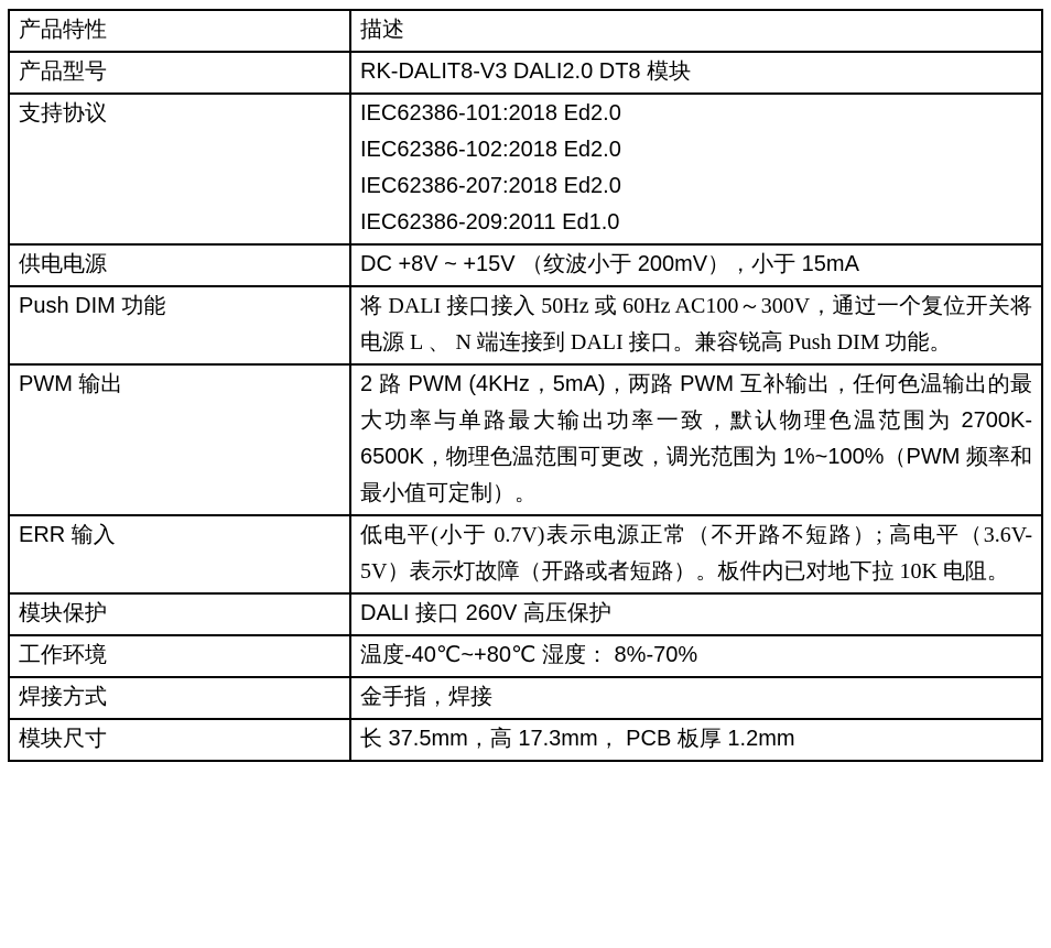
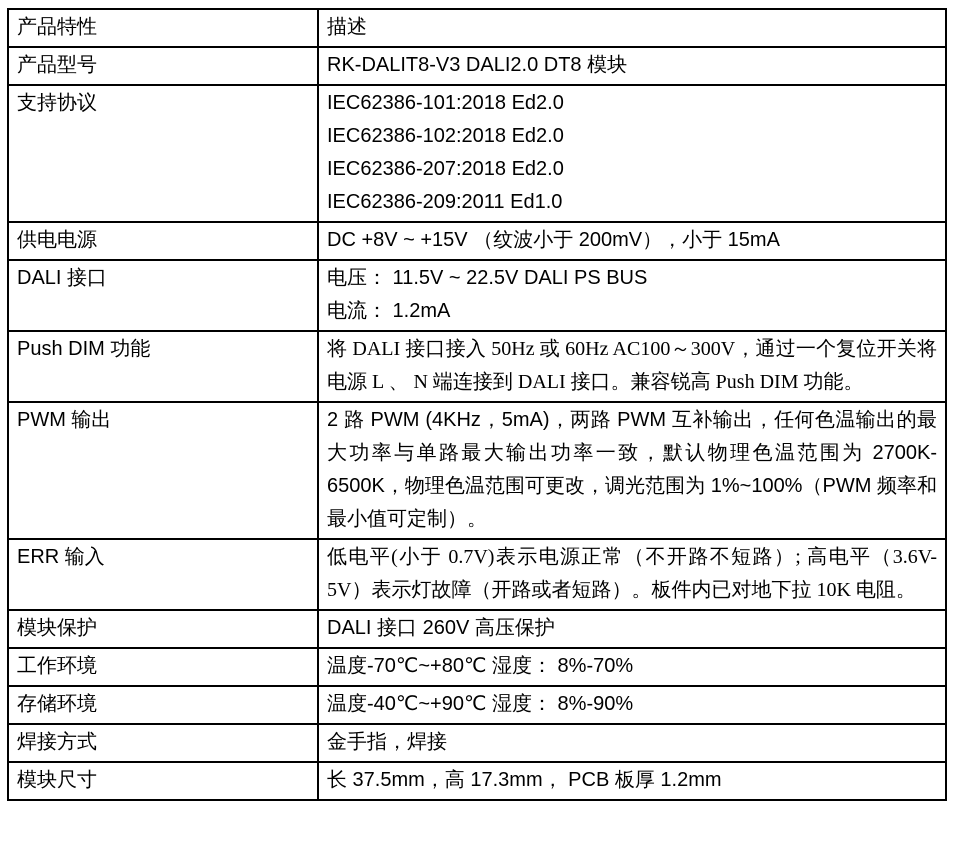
  产品特性	描述
  产品型号	RK-DALIT8-V3 DALI2.0 DT8 模块
  支持协议	IEC62386-101:2018 Ed2.0IEC62386-102:2018 Ed2.0IEC62386-207:2018 Ed2.0IEC62386-209:2011 Ed1.0
  供电电源	DC +8V ~ +15V （纹波小于 200mV），小于 15mA
+ DALI 接口	电压： 11.5V ~ 22.5V DALI PS BUS电流： 1.2mA
  Push DIM 功能	将 DALI 接口接入 50Hz 或 60Hz AC100～300V，通过一个复位开关将电源 L 、 N 端连接到 DALI 接口。兼容锐高 Push DIM 功能。
  PWM 输出	2 路 PWM (4KHz，5mA)，两路 PWM 互补输出，任何色温输出的最大功率与单路最大输出功率一致，默认物理色温范围为 2700K-6500K，物理色温范围可更改，调光范围为 1%~100%（PWM 频率和最小值可定制）。
  ERR 输入	低电平(小于 0.7V)表示电源正常（不开路不短路）; 高电平（3.6V-5V）表示灯故障（开路或者短路）。板件内已对地下拉 10K 电阻。
  模块保护	DALI 接口 260V 高压保护
- 工作环境	温度-40℃~+80℃ 湿度： 8%-70%
+ 工作环境	温度-70℃~+80℃ 湿度： 8%-70%
+ 存储环境	温度-40℃~+90℃ 湿度： 8%-90%
  焊接方式	金手指，焊接
  模块尺寸	长 37.5mm，高 17.3mm， PCB 板厚 1.2mm
